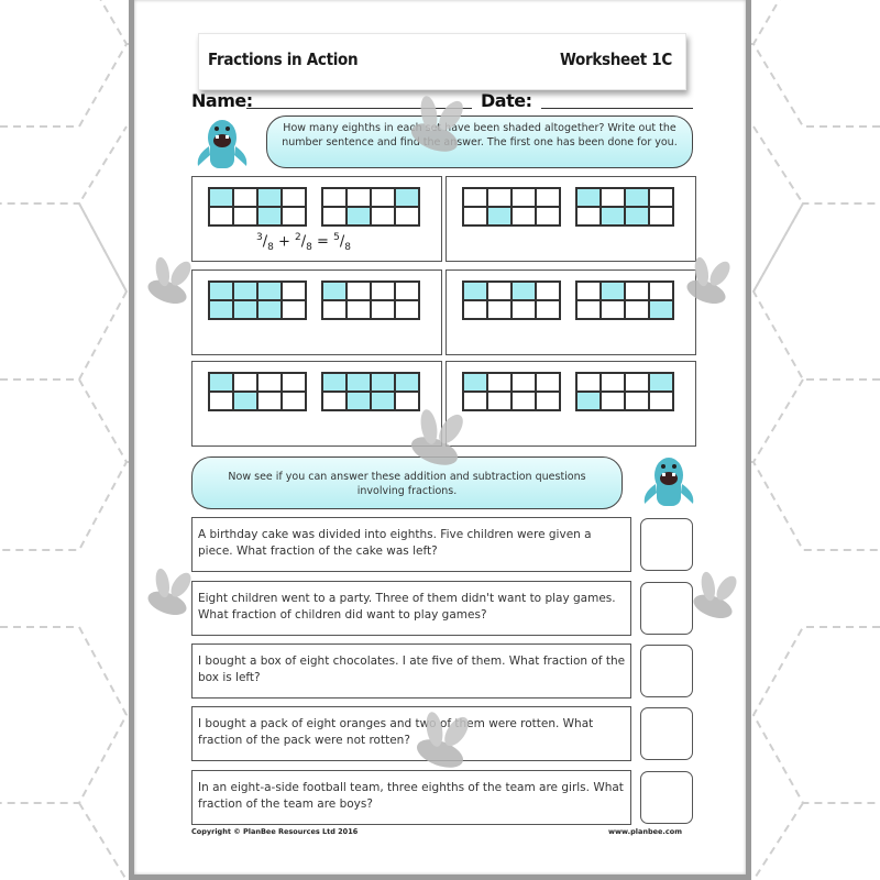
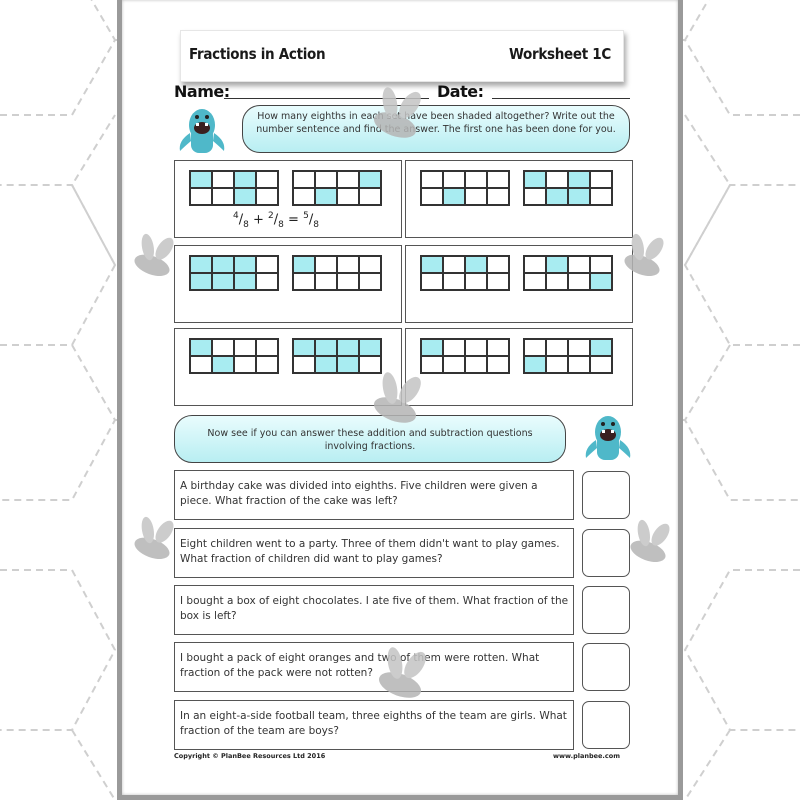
  Fractions in Action
  Worksheet 1C
  Name:
  Date:
  How many eighths in each set have been shaded altogether? Write out the number sentence and find the answer. The first one has been done for you.
- 3/8 + 2/8 = 5/8
+ 4/8 + 2/8 = 5/8
  Now see if you can answer these addition and subtraction questions involving fractions.
  A birthday cake was divided into eighths. Five children were given a piece. What fraction of the cake was left?
  Eight children went to a party. Three of them didn't want to play games. What fraction of children did want to play games?
  I bought a box of eight chocolates. I ate five of them. What fraction of the box is left?
  I bought a pack of eight oranges and two of them were rotten. What fraction of the pack were not rotten?
  In an eight-a-side football team, three eighths of the team are girls. What fraction of the team are boys?
  Copyright © PlanBee Resources Ltd 2016
  www.planbee.com
